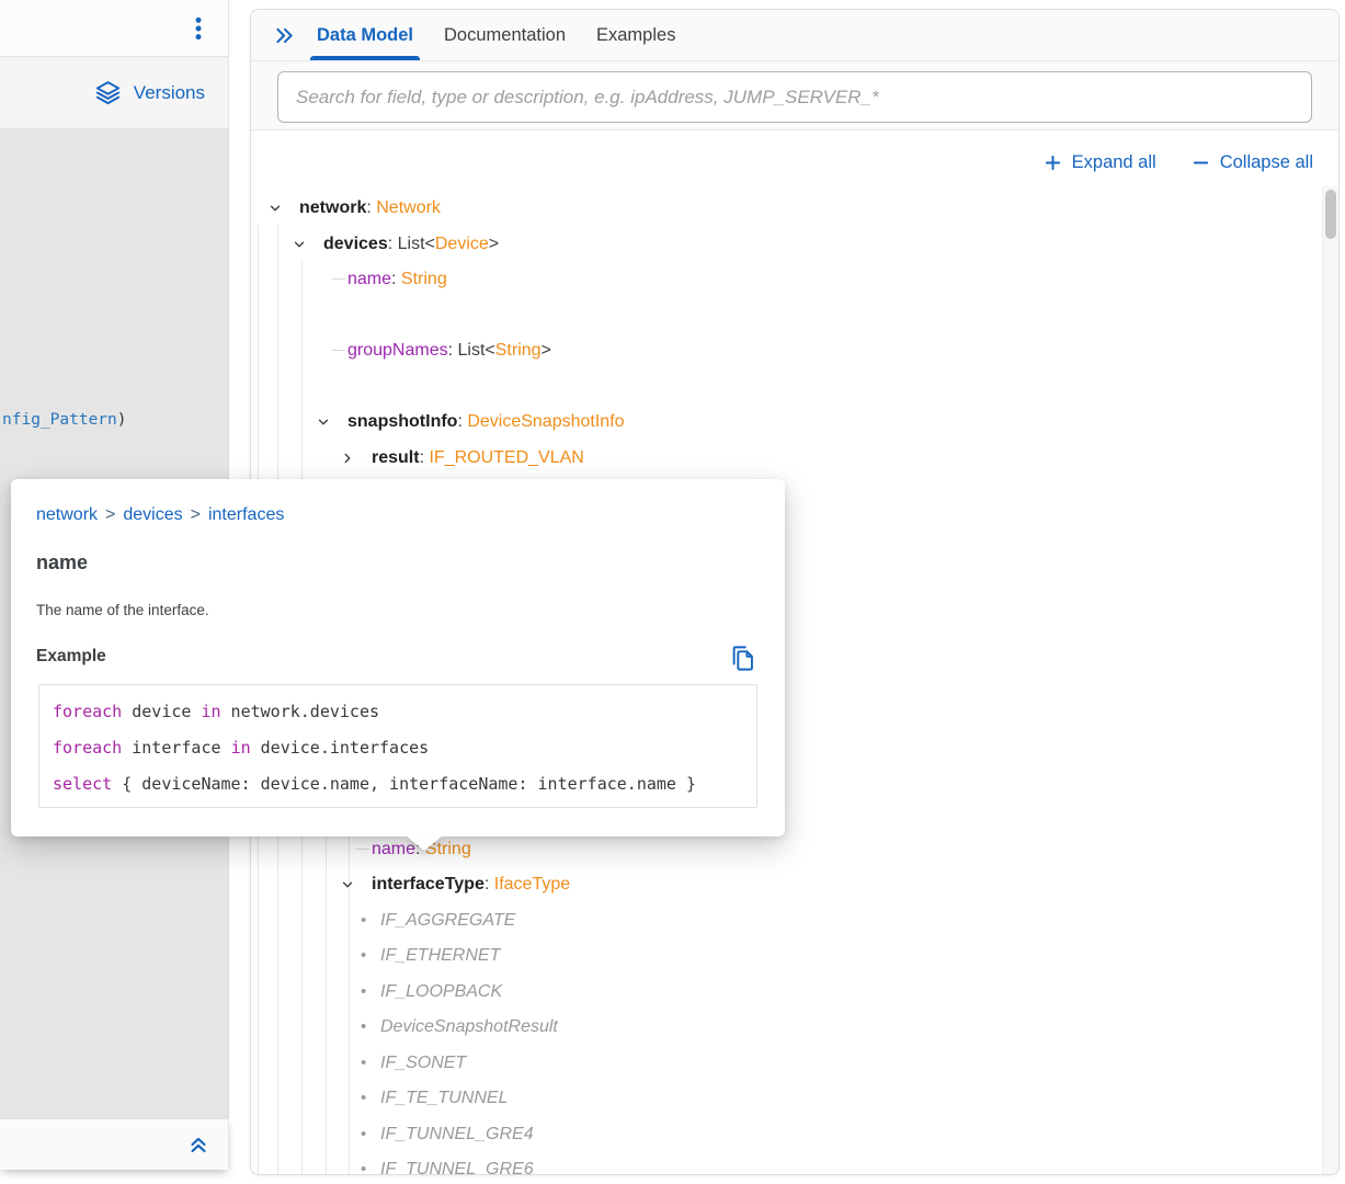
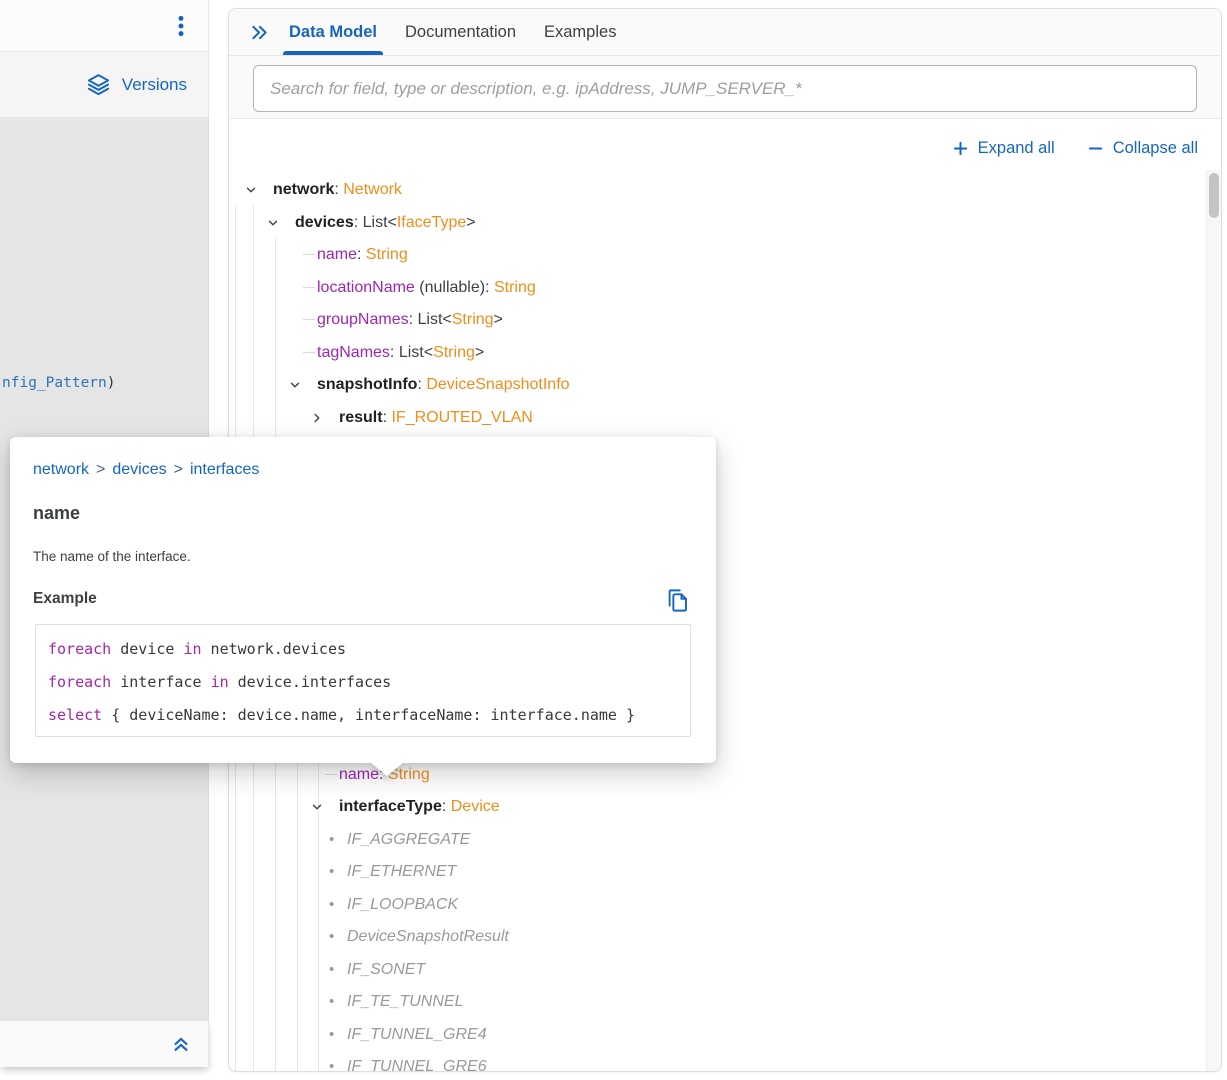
  Versions
  nfig_Pattern)
  Data Model
  Documentation
  Examples
  Search for field, type or description, e.g. ipAddress, JUMP_SERVER_*
  Expand all
  Collapse all
  network: Network
- devices: List<Device>
+ devices: List<IfaceType>
  name: String
+ locationName (nullable): String
  groupNames: List<String>
+ tagNames: List<String>
  snapshotInfo: DeviceSnapshotInfo
  result: IF_ROUTED_VLAN
  name: String
- interfaceType: IfaceType
+ interfaceType: Device
  •
  IF_AGGREGATE
  •
  IF_ETHERNET
  •
  IF_LOOPBACK
  •
  DeviceSnapshotResult
  •
  IF_SONET
  •
  IF_TE_TUNNEL
  •
  IF_TUNNEL_GRE4
  •
  IF_TUNNEL_GRE6
  network > devices > interfaces
  name
  The name of the interface.
  Example
  foreach device in network.devices
  foreach interface in device.interfaces
  select { deviceName: device.name, interfaceName: interface.name }
